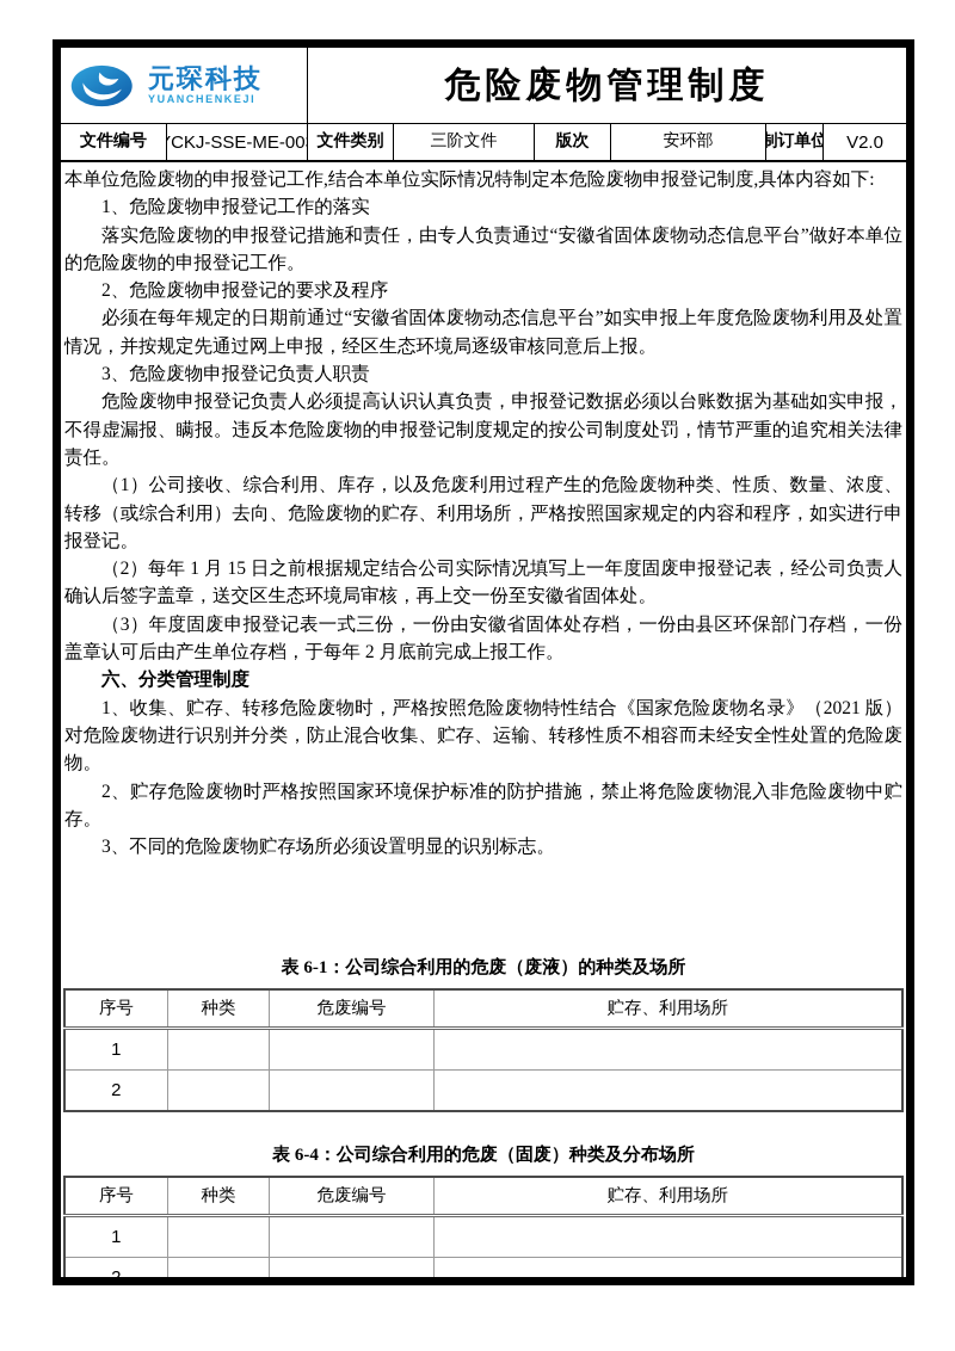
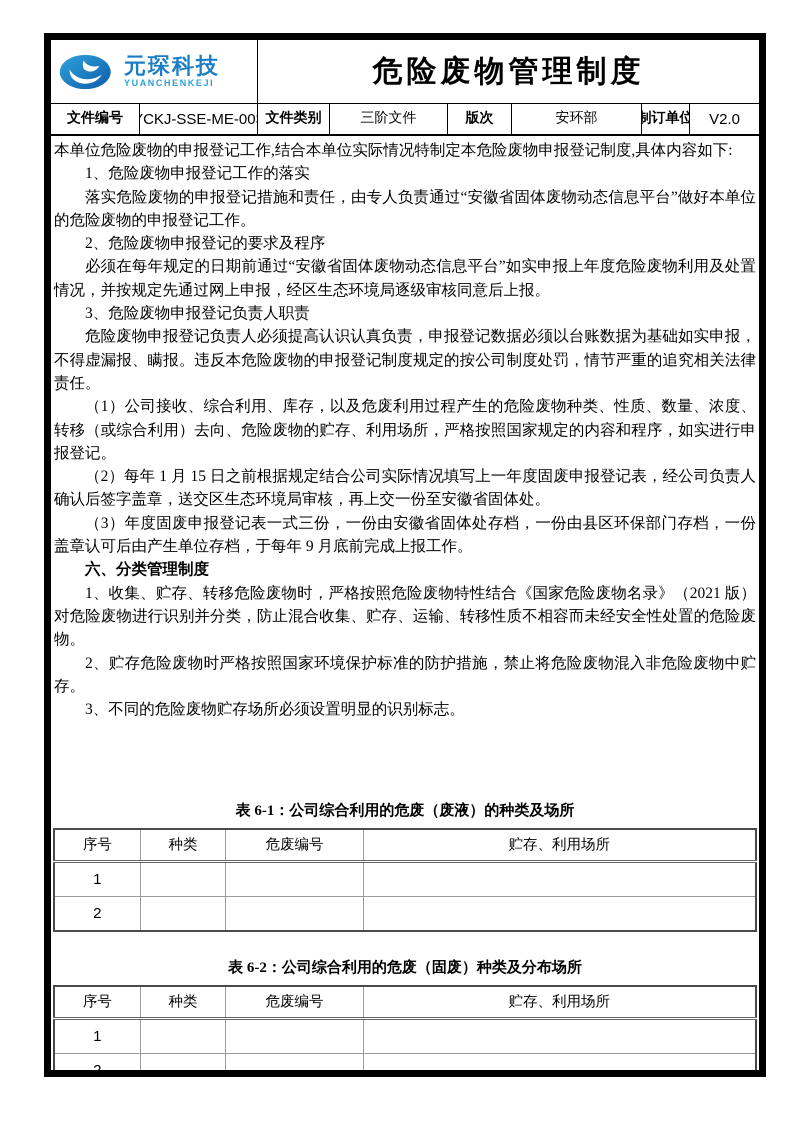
  元琛科技
  YUANCHENKEJI
  危险废物管理制度
  文件编号
  CKJ-SSE-ME-00
  文件类别
  三阶文件
  版次
  安环部
  制订单位
  V2.0
  本单位危险废物的申报登记工作,结合本单位实际情况特制定本危险废物申报登记制度,具体内容如下:
  1、危险废物申报登记工作的落实
  落实危险废物的申报登记措施和责任，由专人负责通过“安徽省固体废物动态信息平台”做好本单位的危险废物的申报登记工作。
  2、危险废物申报登记的要求及程序
  必须在每年规定的日期前通过“安徽省固体废物动态信息平台”如实申报上年度危险废物利用及处置情况，并按规定先通过网上申报，经区生态环境局逐级审核同意后上报。
  3、危险废物申报登记负责人职责
  危险废物申报登记负责人必须提高认识认真负责，申报登记数据必须以台账数据为基础如实申报，不得虚漏报、瞒报。违反本危险废物的申报登记制度规定的按公司制度处罚，情节严重的追究相关法律责任。
  （1）公司接收、综合利用、库存，以及危废利用过程产生的危险废物种类、性质、数量、浓度、转移（或综合利用）去向、危险废物的贮存、利用场所，严格按照国家规定的内容和程序，如实进行申报登记。
  （2）每年 1 月 15 日之前根据规定结合公司实际情况填写上一年度固废申报登记表，经公司负责人确认后签字盖章，送交区生态环境局审核，再上交一份至安徽省固体处。
- （3）年度固废申报登记表一式三份，一份由安徽省固体处存档，一份由县区环保部门存档，一份盖章认可后由产生单位存档，于每年 2 月底前完成上报工作。
+ （3）年度固废申报登记表一式三份，一份由安徽省固体处存档，一份由县区环保部门存档，一份盖章认可后由产生单位存档，于每年 9 月底前完成上报工作。
  六、分类管理制度
  1、收集、贮存、转移危险废物时，严格按照危险废物特性结合《国家危险废物名录》（2021 版）对危险废物进行识别并分类，防止混合收集、贮存、运输、转移性质不相容而未经安全性处置的危险废物。
  2、贮存危险废物时严格按照国家环境保护标准的防护措施，禁止将危险废物混入非危险废物中贮存。
  3、不同的危险废物贮存场所必须设置明显的识别标志。
  表 6-1：公司综合利用的危废（废液）的种类及场所
  序号	种类	危废编号	贮存、利用场所
  1
  2
- 表 6-4：公司综合利用的危废（固废）种类及分布场所
+ 表 6-2：公司综合利用的危废（固废）种类及分布场所
  序号	种类	危废编号	贮存、利用场所
  1
  2
